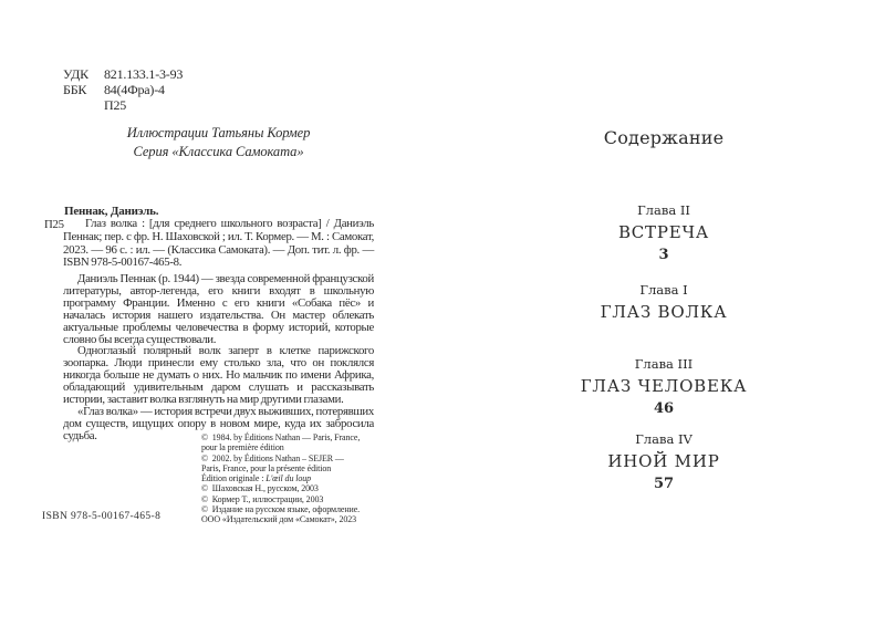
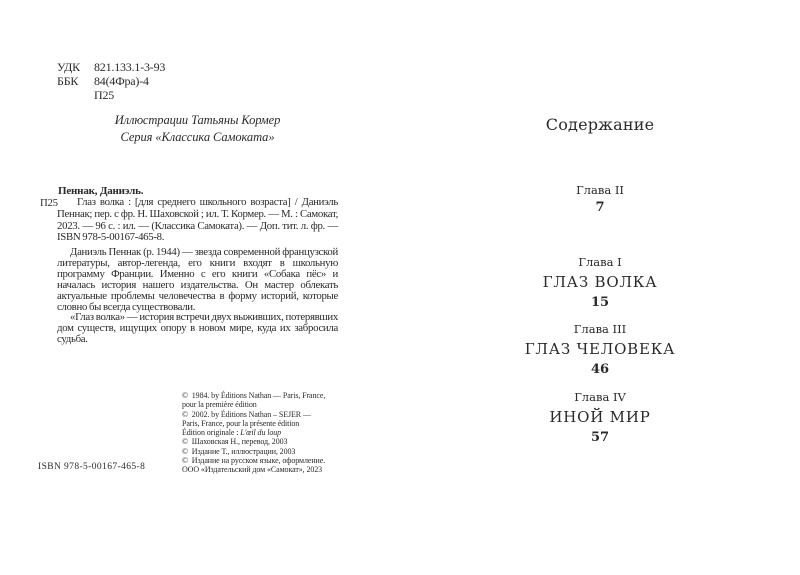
  УДК 821.133.1-3-93
  ББК 84(4Фра)-4
  П25
  Иллюстрации Татьяны Кормер
  Серия «Классика Самоката»
  Пеннак, Даниэль.
  П25
  Глаз волка : [для среднего школьного возраста] / Даниэль Пеннак; пер. с фр. Н. Шаховской ; ил. Т. Кормер. — М. : Самокат, 2023. — 96 с. : ил. — (Классика Самоката). — Доп. тит. л. фр. — ISBN 978-5-00167-465-8.
  Даниэль Пеннак (р. 1944) — звезда современной французской литературы, автор-легенда, его книги входят в школьную программу Франции. Именно с его книги «Собака пёс» и началась история нашего издательства. Он мастер облекать актуальные проблемы человечества в форму историй, которые словно бы всегда существовали.
- Одноглазый полярный волк заперт в клетке парижского зоопарка. Люди принесли ему столько зла, что он поклялся никогда больше не думать о них. Но мальчик по имени Африка, обладающий удивительным даром слушать и рассказывать истории, заставит волка взглянуть на мир другими глазами.
  «Глаз волка» — история встречи двух выживших, потерявших дом существ, ищущих опору в новом мире, куда их забросила судьба.
  © 1984. by Éditions Nathan — Paris, France,
  pour la première édition
  © 2002. by Éditions Nathan – SEJER —
  Paris, France, pour la présente édition
  Édition originale : L'œil du loup
- © Шаховская Н., русском, 2003
+ © Шаховская Н., перевод, 2003
- © Кормер Т., иллюстрации, 2003
+ © Издание Т., иллюстрации, 2003
  © Издание на русском языке, оформление.
  ООО «Издательский дом «Самокат», 2023
  ISBN 978-5-00167-465-8
  Содержание
  Глава II
- ВСТРЕЧА
- 3
+ 7
  Глава I
  ГЛАЗ ВОЛКА
+ 15
  Глава III
  ГЛАЗ ЧЕЛОВЕКА
  46
  Глава IV
  ИНОЙ МИР
  57
